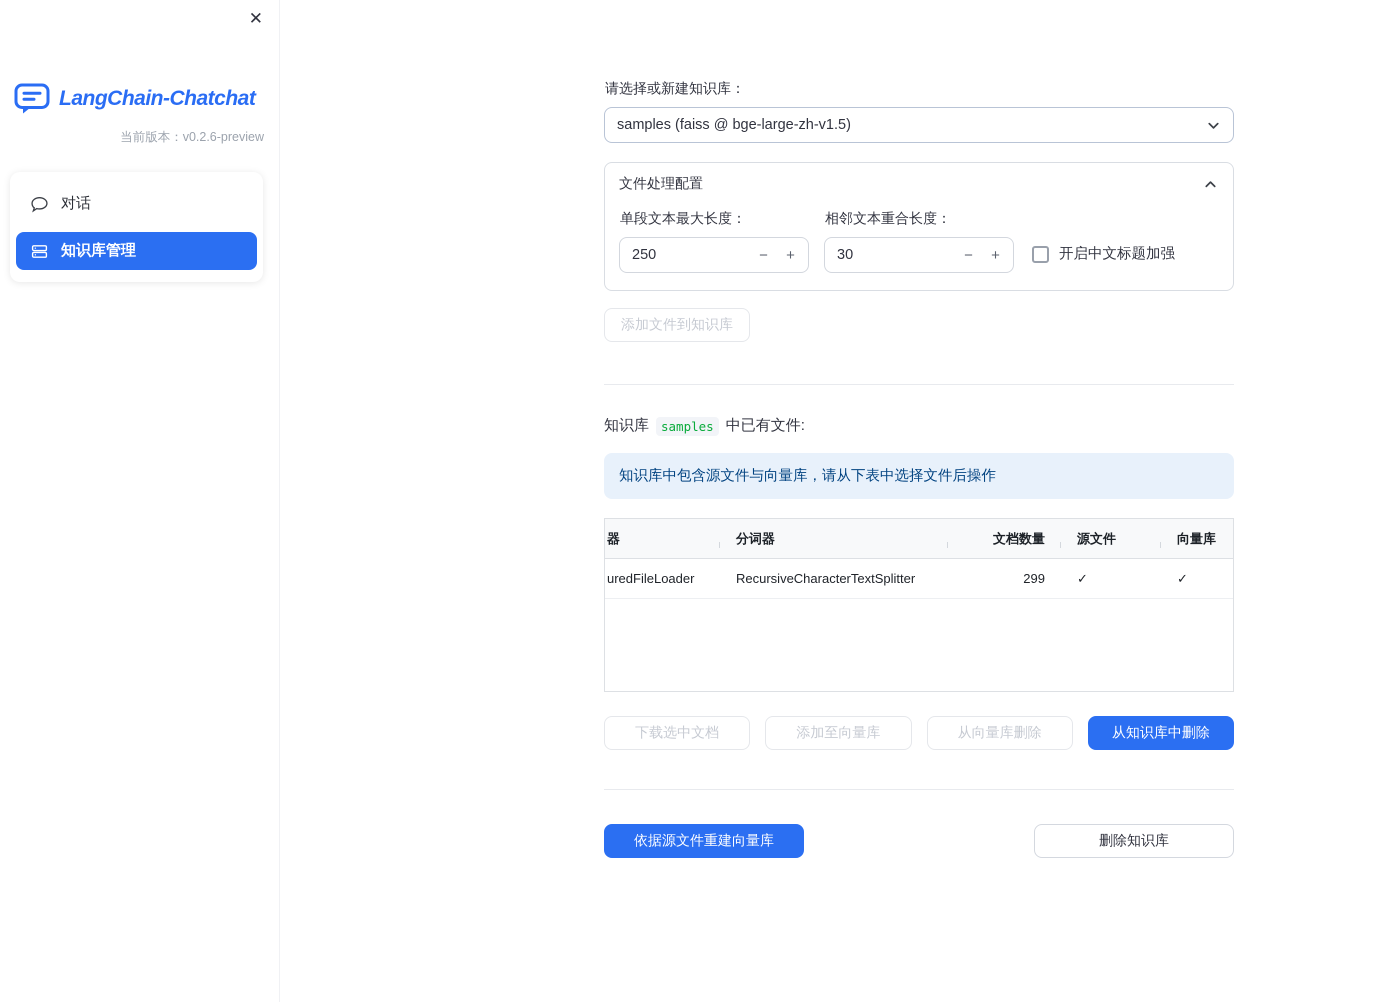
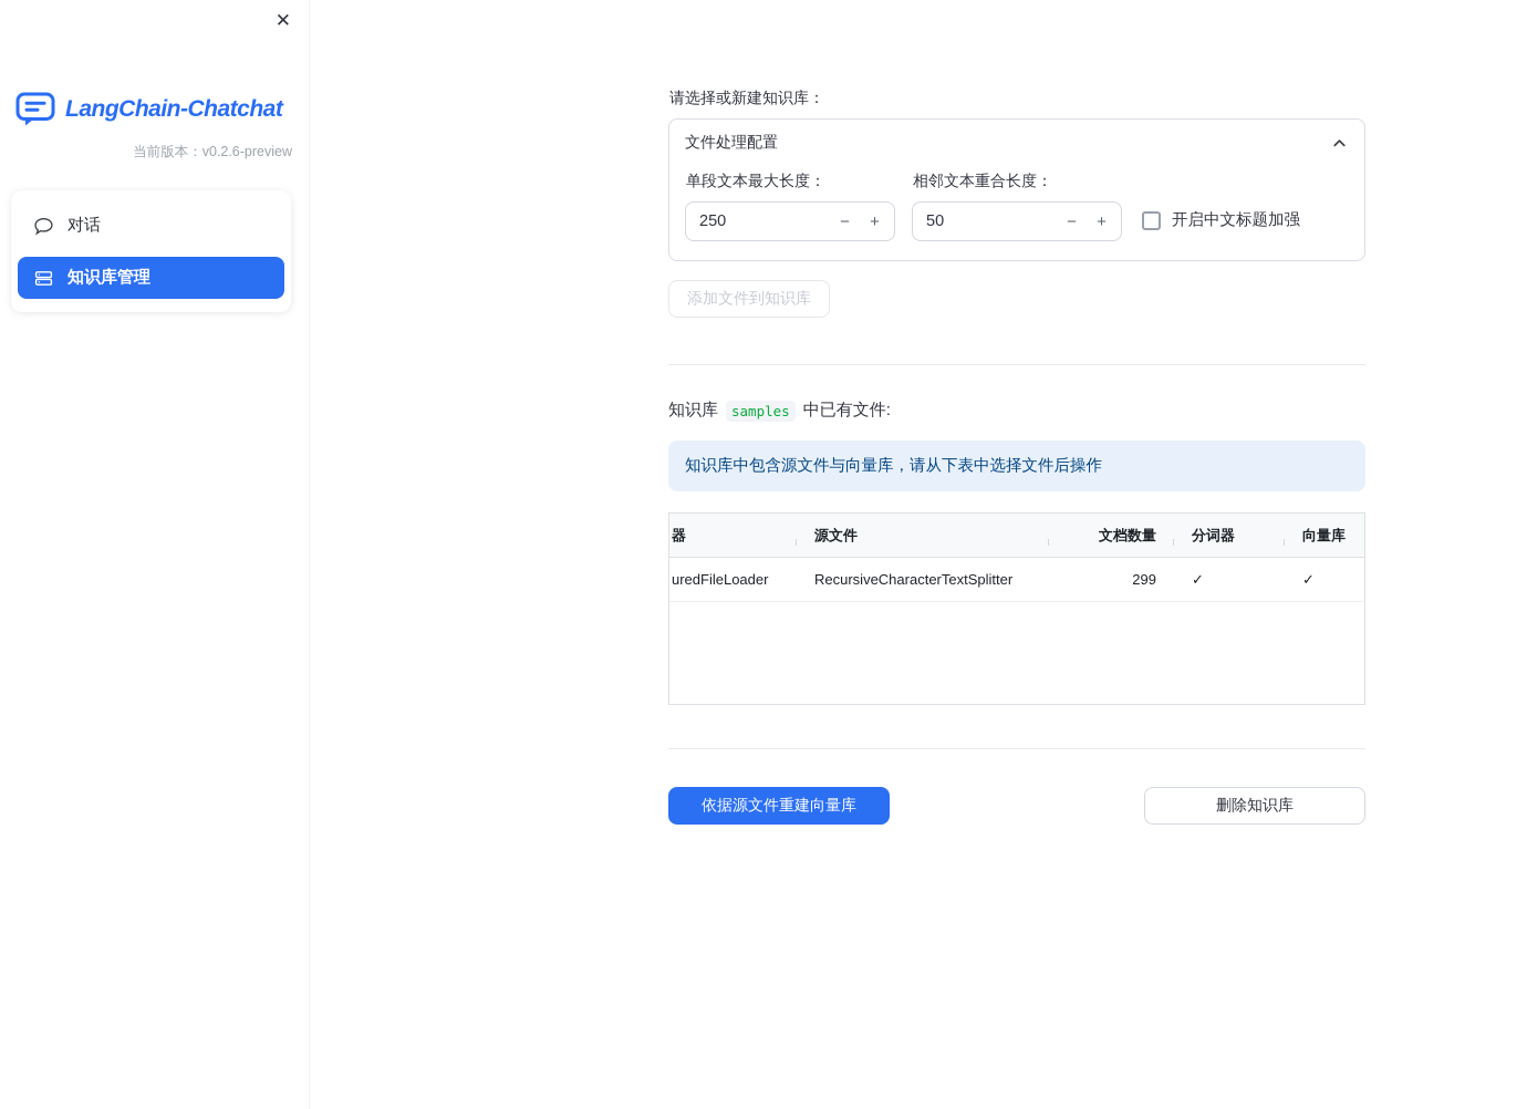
  ✕
  LangChain-Chatchat
  当前版本：v0.2.6-preview
  对话
  知识库管理
  请选择或新建知识库：
- samples (faiss @ bge-large-zh-v1.5)
  文件处理配置
  单段文本最大长度：
  250
  −
  +
  相邻文本重合长度：
- 30
+ 50
  −
  +
  开启中文标题加强
  添加文件到知识库
  知识库
  samples
  中已有文件:
  知识库中包含源文件与向量库，请从下表中选择文件后操作
  器
- 分词器
+ 源文件
  文档数量
- 源文件
+ 分词器
  向量库
  uredFileLoader
  RecursiveCharacterTextSplitter
  299
  ✓
  ✓
- 下载选中文档
- 添加至向量库
- 从向量库删除
- 从知识库中删除
  依据源文件重建向量库
  删除知识库
